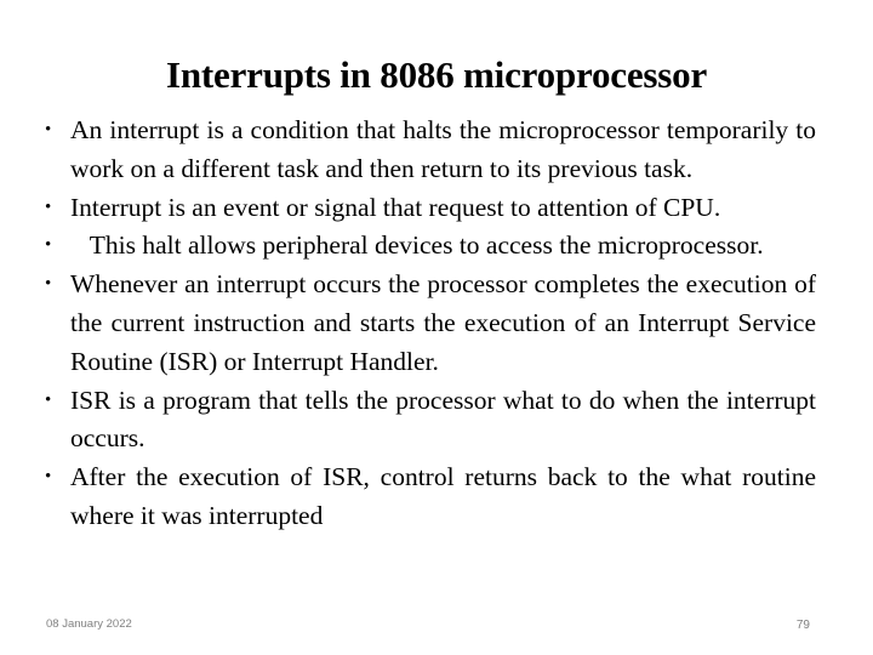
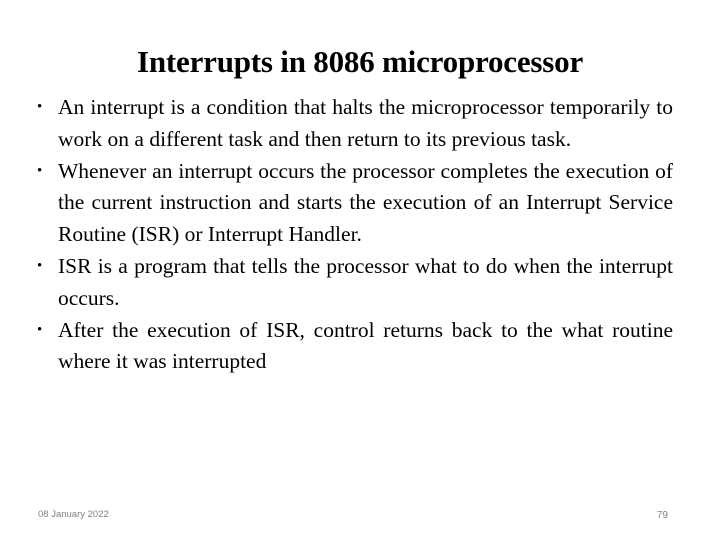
  Interrupts in 8086 microprocessor
  An interrupt is a condition that halts the microprocessor temporarily to work on a different task and then return to its previous task.
- Interrupt is an event or signal that request to attention of CPU.
- This halt allows peripheral devices to access the microprocessor.
  Whenever an interrupt occurs the processor completes the execution of the current instruction and starts the execution of an Interrupt Service Routine (ISR) or Interrupt Handler.
  ISR is a program that tells the processor what to do when the interrupt occurs.
  After the execution of ISR, control returns back to the what routine where it was interrupted
  08 January 2022
  79
